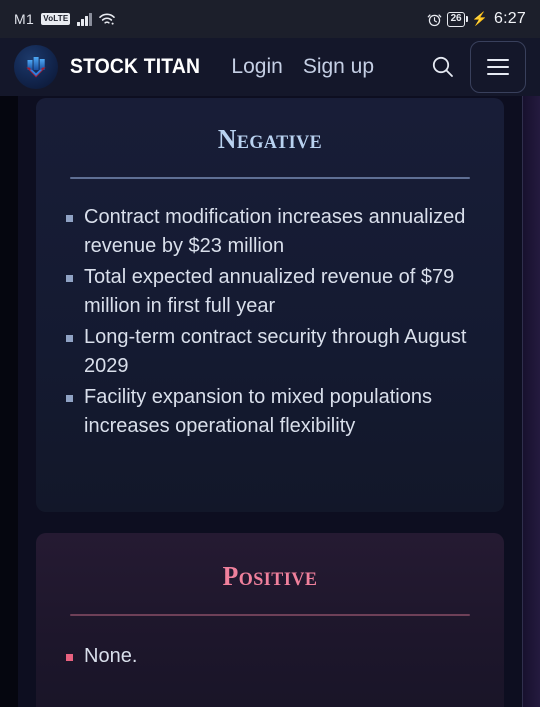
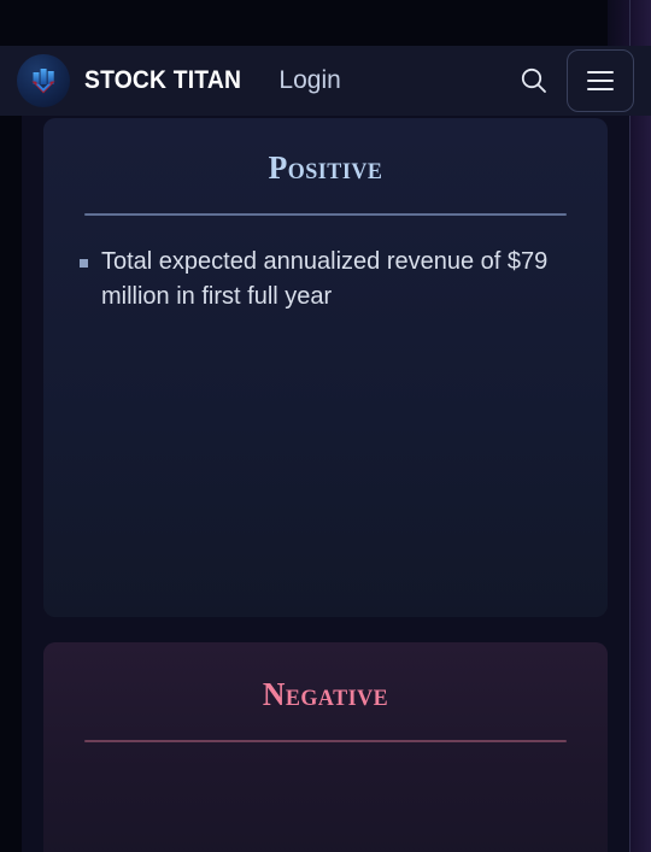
- M1
- VoLTE
- 26
- ⚡
- 6:27
  STOCK TITAN
  Login
- Sign up
- Negative
+ Positive
- Contract modification increases annualized revenue by $23 million
  Total expected annualized revenue of $79 million in first full year
- Long-term contract security through August 2029
- Facility expansion to mixed populations increases operational flexibility
- Positive
+ Negative
- None.
